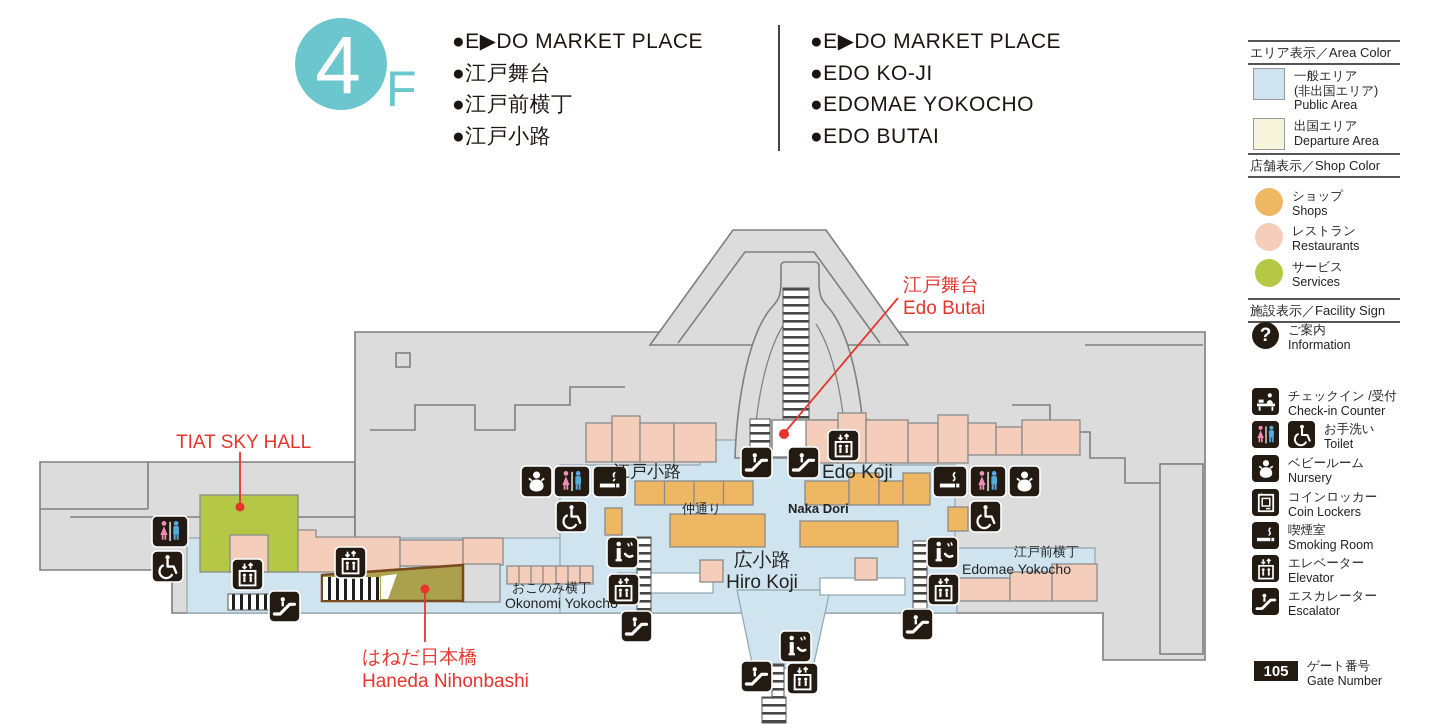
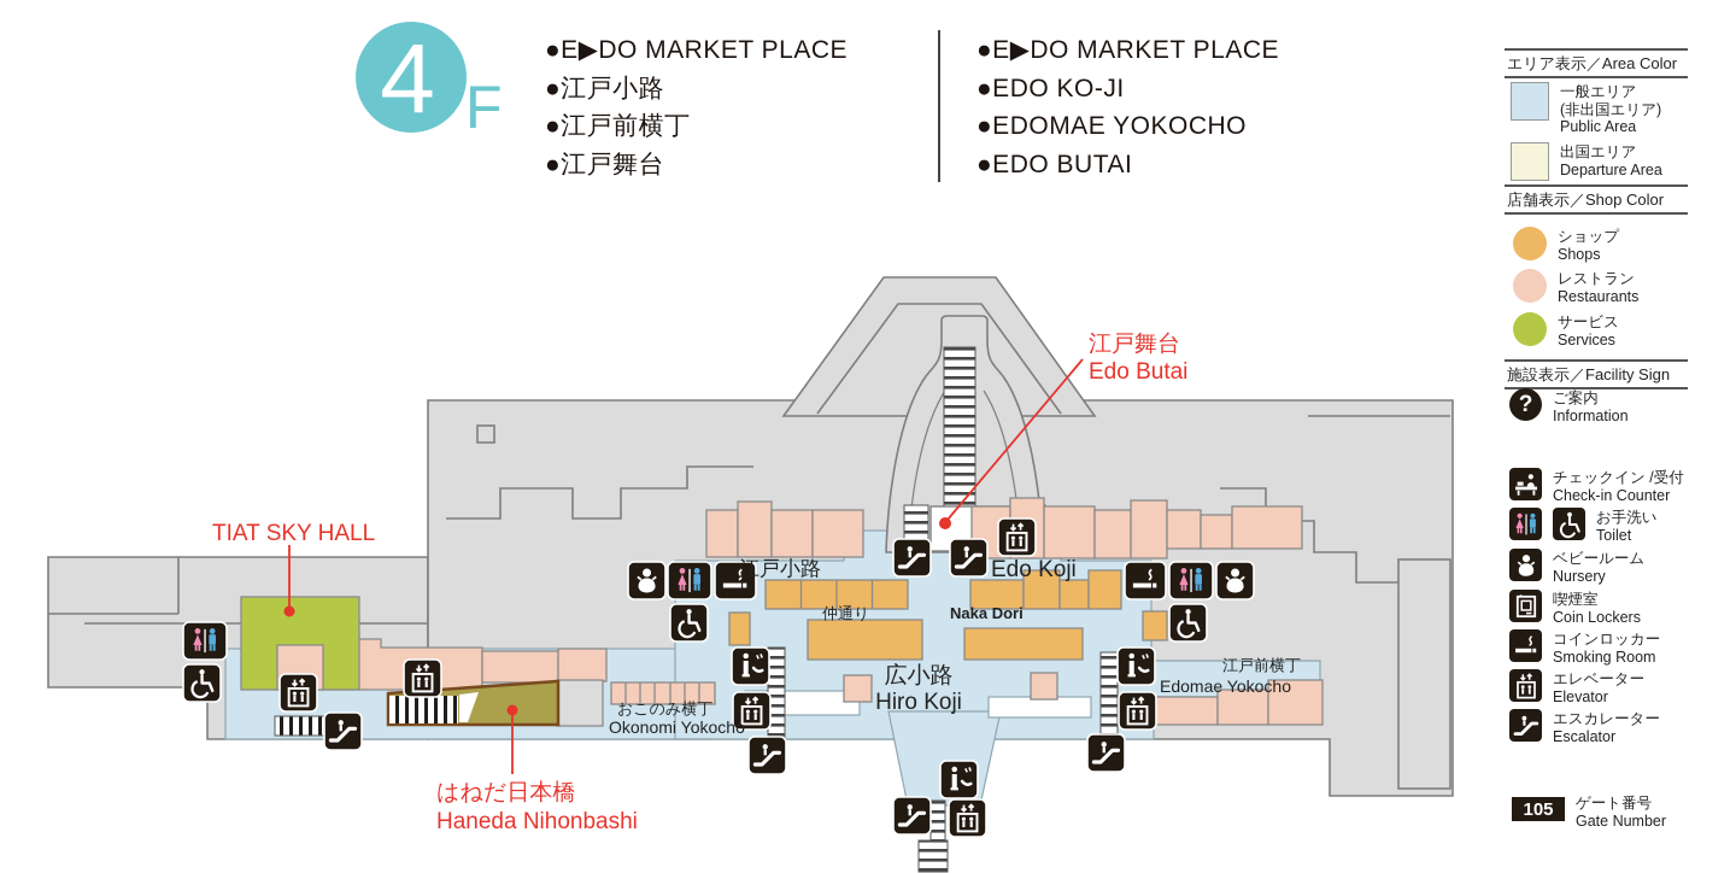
  4
  F
  ●E▶DO MARKET PLACE
- ●江戸舞台
+ ●江戸小路
  ●江戸前横丁
- ●江戸小路
+ ●江戸舞台
  ●E▶DO MARKET PLACE
  ●EDO KO-JI
  ●EDOMAE YOKOCHO
  ●EDO BUTAI
  江戸小路
  Edo Koji
  仲通り
  Naka Dori
  広小路
  Hiro Koji
  おこのみ横丁
  Okonomi Yokocho
  江戸前横丁
  Edomae Yokocho
  江戸舞台
  Edo Butai
  TIAT SKY HALL
  はねだ日本橋
  Haneda Nihonbashi
  エリア表示／Area Color
  一般エリア
  (非出国エリア)
  Public Area
  出国エリア
  Departure Area
  店舗表示／Shop Color
  ショップ
  Shops
  レストラン
  Restaurants
  サービス
  Services
  施設表示／Facility Sign
  ?
  ご案内
  Information
  チェックイン /受付
  Check-in Counter
  お手洗い
  Toilet
  ベビールーム
  Nursery
- コインロッカー
+ 喫煙室
  Coin Lockers
- 喫煙室
+ コインロッカー
  Smoking Room
  エレベーター
  Elevator
  エスカレーター
  Escalator
  105
  ゲート番号
  Gate Number
